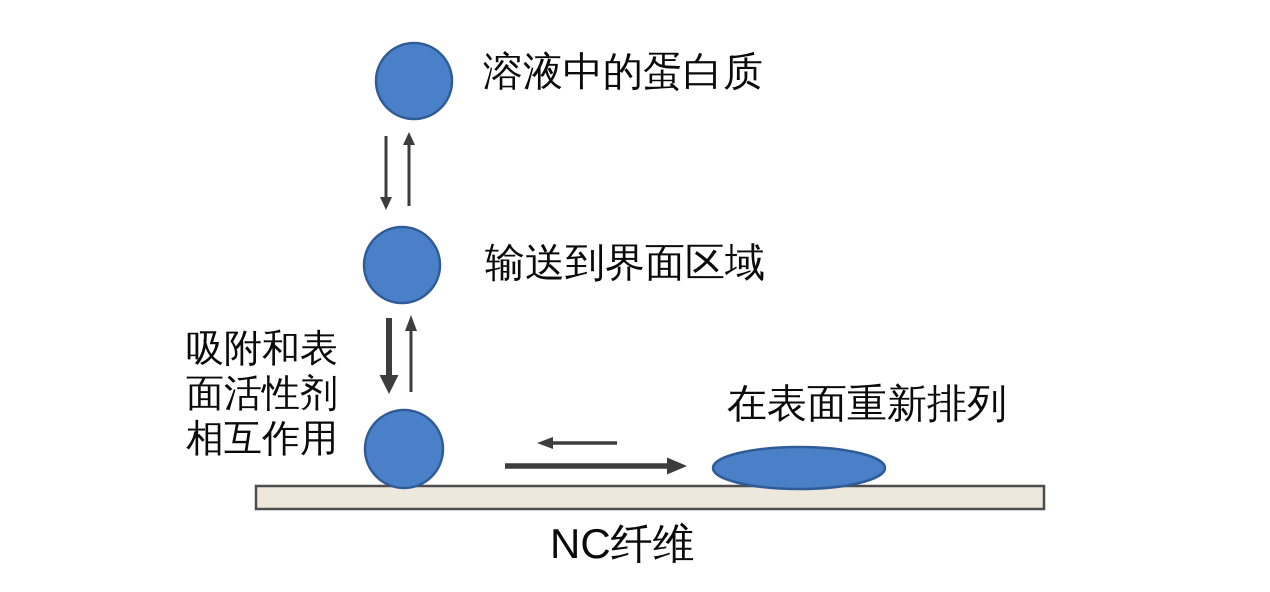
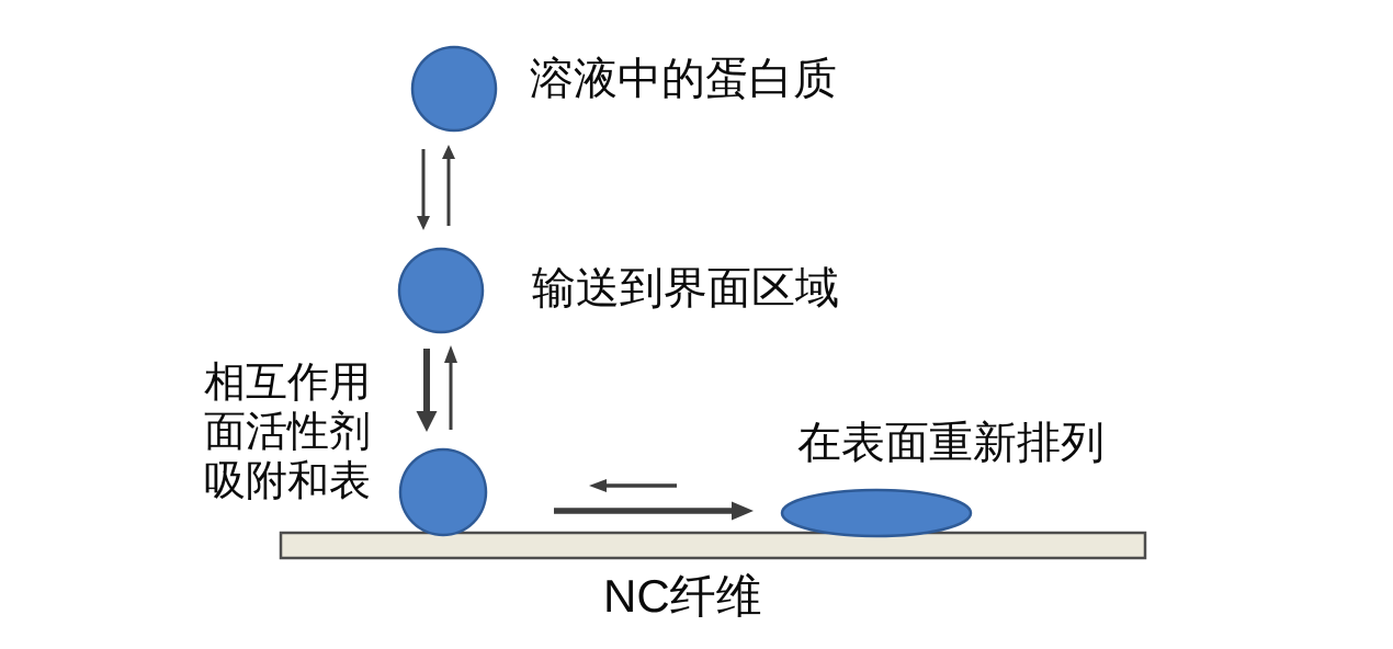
  溶液中的蛋白质
  输送到界面区域
- 吸附和表
+ 相互作用
  面活性剂
- 相互作用
+ 吸附和表
  在表面重新排列
  NC纤维
